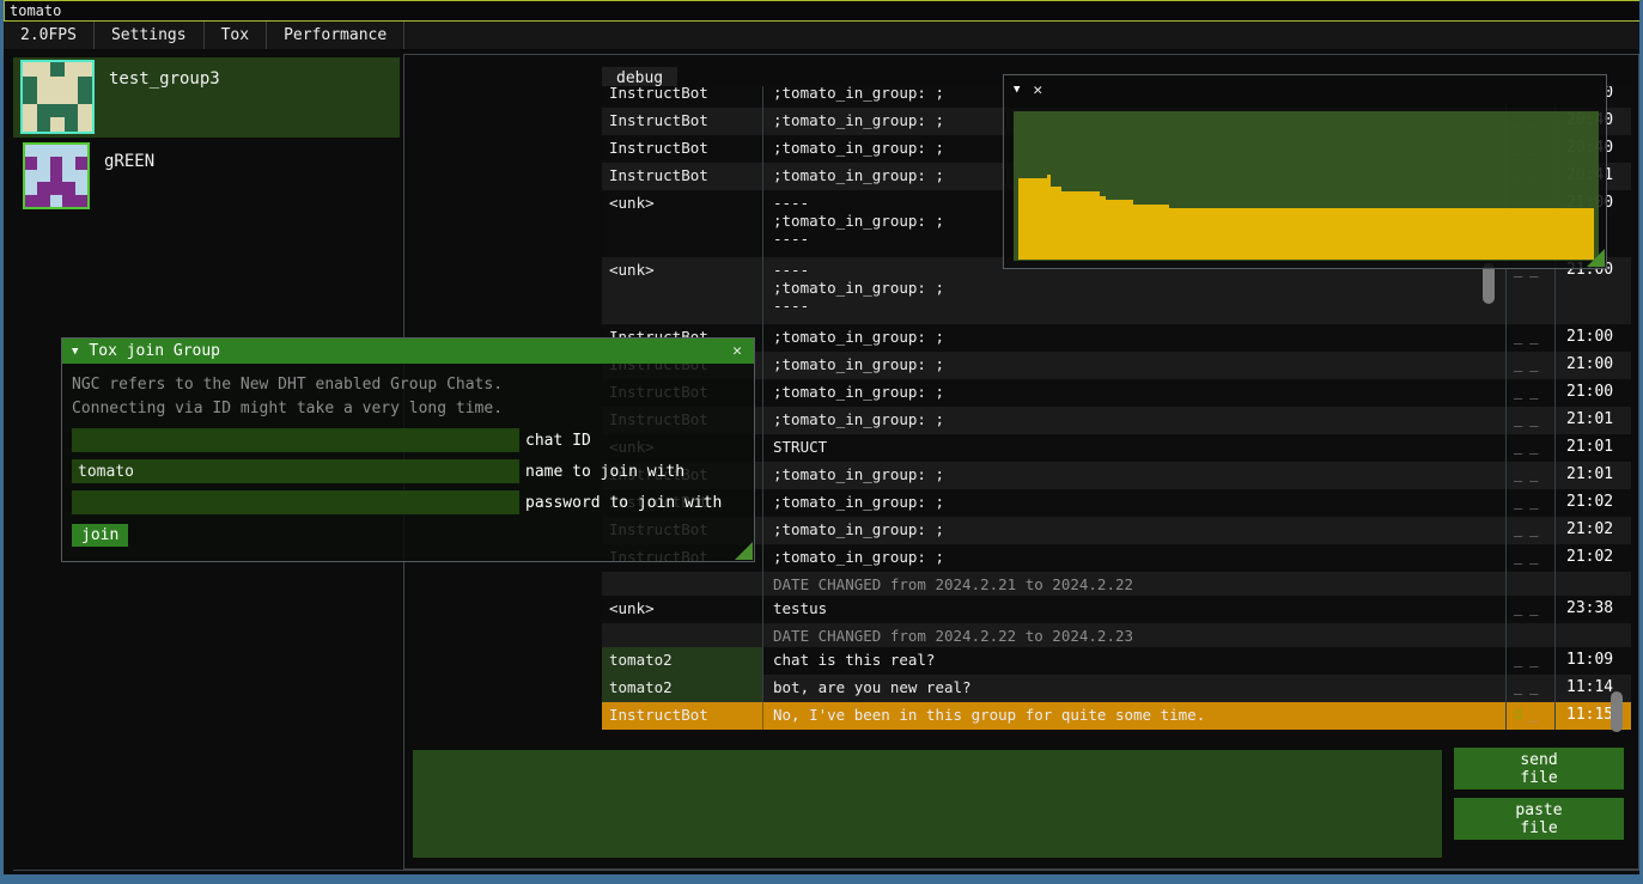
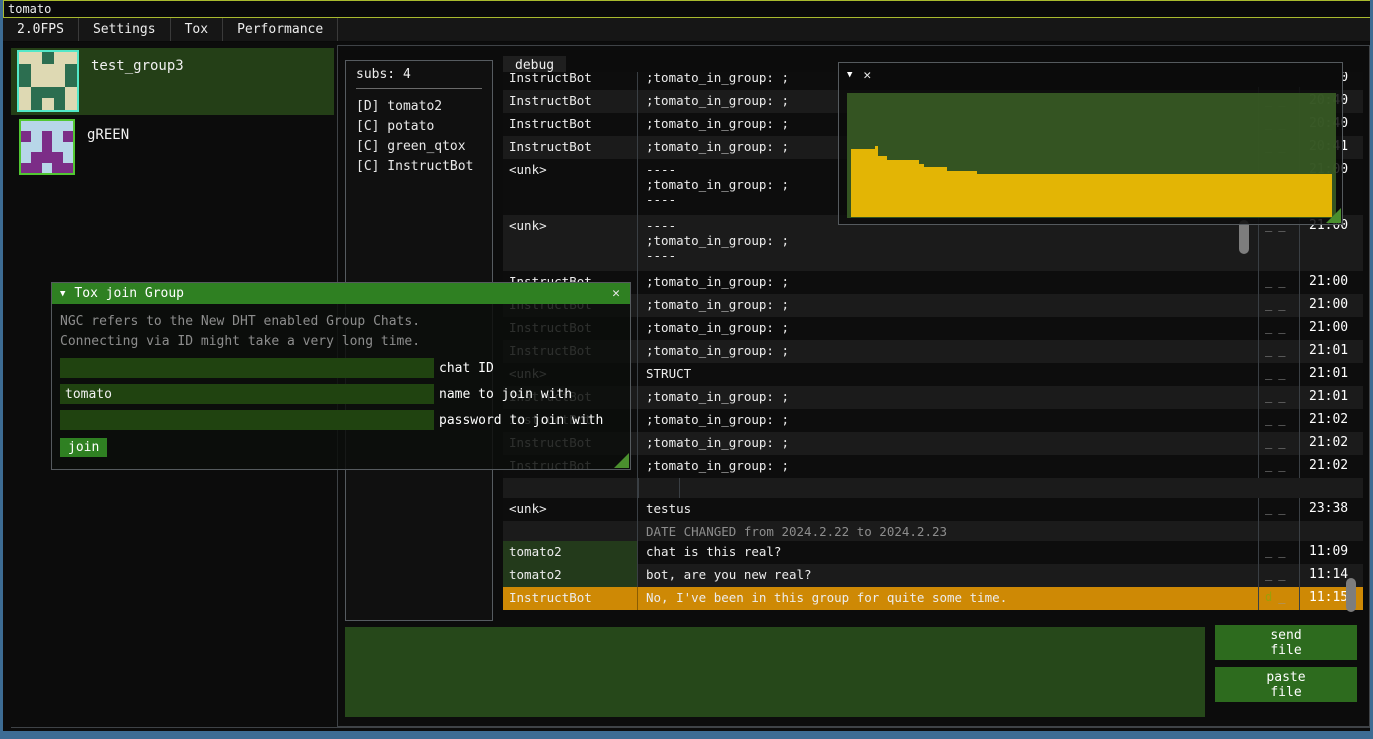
  tomato
  2.0FPS
  Settings
  Tox
  Performance
  test_group3
  gREEN
+ subs: 4
+ [D] tomato2
+ [C] potato
+ [C] green_qtox
+ [C] InstructBot
  debug
  InstructBot
  ;tomato_in_group: ;
  InstructBot
  ;tomato_in_group: ;
  20:40
  InstructBot
  ;tomato_in_group: ;
  20:40
  InstructBot
  ;tomato_in_group: ;
  20:41
  <unk>
  ----
  ;tomato_in_group: ;
  ----
  __
  21:00
  <unk>
  ----
  ;tomato_in_group: ;
  ----
  __
  21:00
  InstructBot
  ;tomato_in_group: ;
  __
  21:00
  InstructBot
  ;tomato_in_group: ;
  __
  21:00
  InstructBot
  ;tomato_in_group: ;
  __
  21:00
  InstructBot
  ;tomato_in_group: ;
  __
  21:01
  <unk>
  STRUCT
  __
  21:01
  InstructBot
  ;tomato_in_group: ;
  __
  21:01
  InstructBot
  ;tomato_in_group: ;
  __
  21:02
  InstructBot
  ;tomato_in_group: ;
  __
  21:02
  InstructBot
  ;tomato_in_group: ;
  __
  21:02
- DATE CHANGED from 2024.2.21 to 2024.2.22
  <unk>
  testus
  __
  23:38
  DATE CHANGED from 2024.2.22 to 2024.2.23
  tomato2
  chat is this real?
  __
  11:09
  tomato2
  bot, are you new real?
  __
  11:14
  InstructBot
  No, I've been in this group for quite some time.
  d_
  11:15
  send
  file
  paste
  file
  ▼
  ✕
  ▼
  Tox join Group
  ✕
  NGC refers to the New DHT enabled Group Chats.
  Connecting via ID might take a very long time.
  chat ID
  tomato
  name to join with
  password to join with
  join
